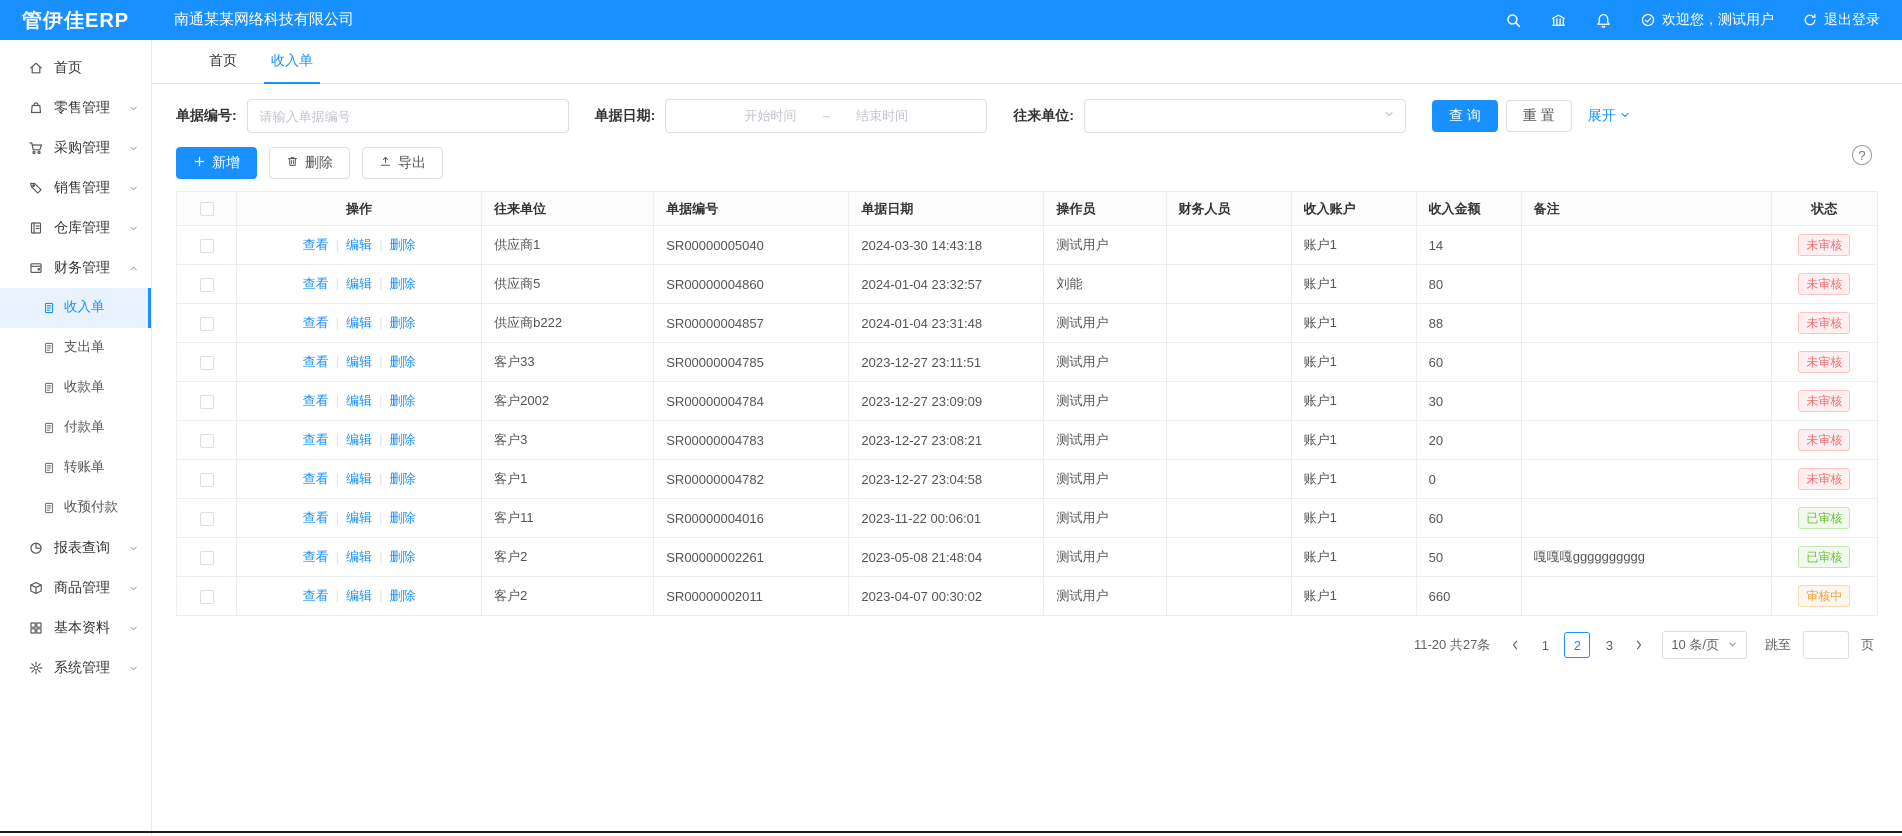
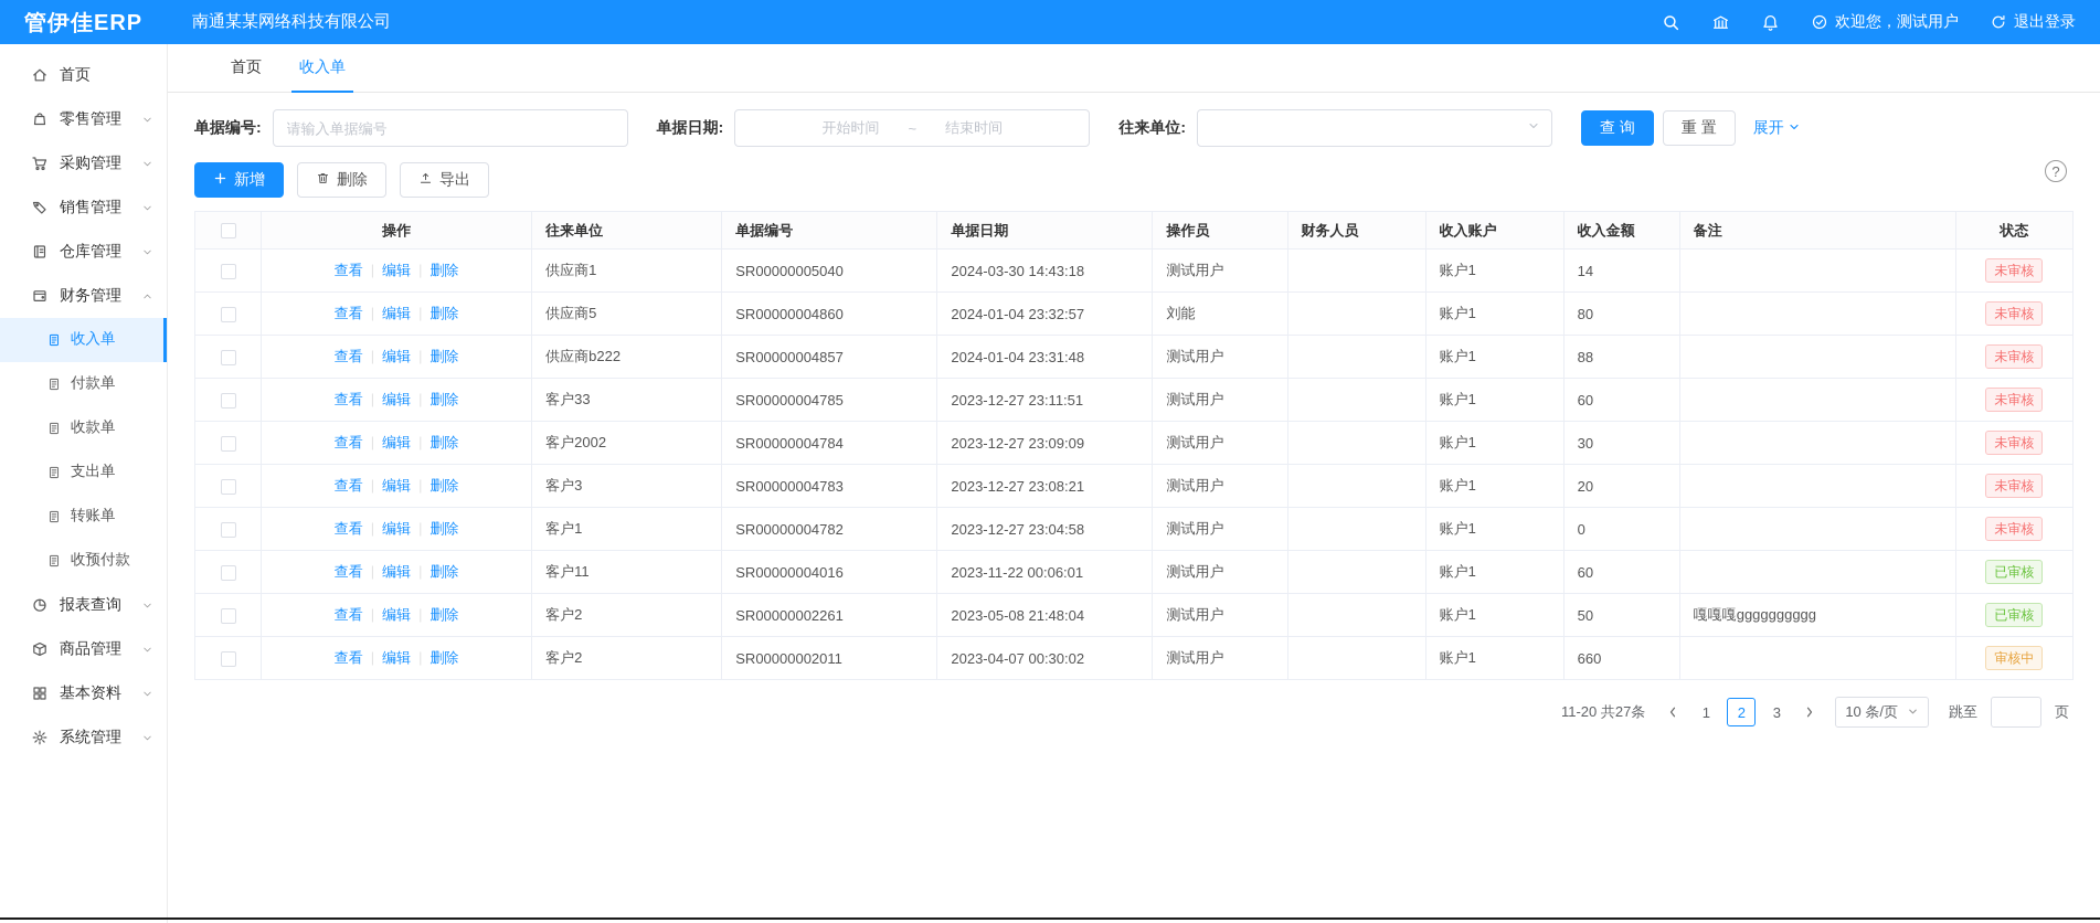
  管伊佳ERP
  南通某某网络科技有限公司
  欢迎您，测试用户
  退出登录
  首页
  零售管理
  采购管理
  销售管理
  仓库管理
  财务管理
  收入单
- 支出单
+ 付款单
  收款单
- 付款单
+ 支出单
  转账单
  收预付款
  报表查询
  商品管理
  基本资料
  系统管理
  首页
  收入单
  单据编号:
  请输入单据编号
  单据日期:
  开始时间
  ~
  结束时间
  往来单位:
  查 询
  重 置
  展开
  新增
  删除
  导出
  ?
  	操作	往来单位	单据编号	单据日期	操作员	财务人员	收入账户	收入金额	备注	状态
  	查看 | 编辑 删除	供应商1	SR00000005040	2024-03-30 14:43:18	测试用户		账户1	14		未审核
  	查看 | 编辑 删除	供应商5	SR00000004860	2024-01-04 23:32:57	刘能		账户1	80		未审核
  	查看 | 编辑 删除	供应商b222	SR00000004857	2024-01-04 23:31:48	测试用户		账户1	88		未审核
  	查看 | 编辑 删除	客户33	SR00000004785	2023-12-27 23:11:51	测试用户		账户1	60		未审核
  	查看 | 编辑 删除	客户2002	SR00000004784	2023-12-27 23:09:09	测试用户		账户1	30		未审核
  	查看 | 编辑 删除	客户3	SR00000004783	2023-12-27 23:08:21	测试用户		账户1	20		未审核
  	查看 | 编辑 删除	客户1	SR00000004782	2023-12-27 23:04:58	测试用户		账户1	0		未审核
  	查看 | 编辑 删除	客户11	SR00000004016	2023-11-22 00:06:01	测试用户		账户1	60		已审核
  	查看 | 编辑 删除	客户2	SR00000002261	2023-05-08 21:48:04	测试用户		账户1	50	嘎嘎嘎gggggggggg	已审核
  	查看 | 编辑 删除	客户2	SR00000002011	2023-04-07 00:30:02	测试用户		账户1	660		审核中
  11-20 共27条
  1
  2
  3
  10 条/页
  跳至
  页
